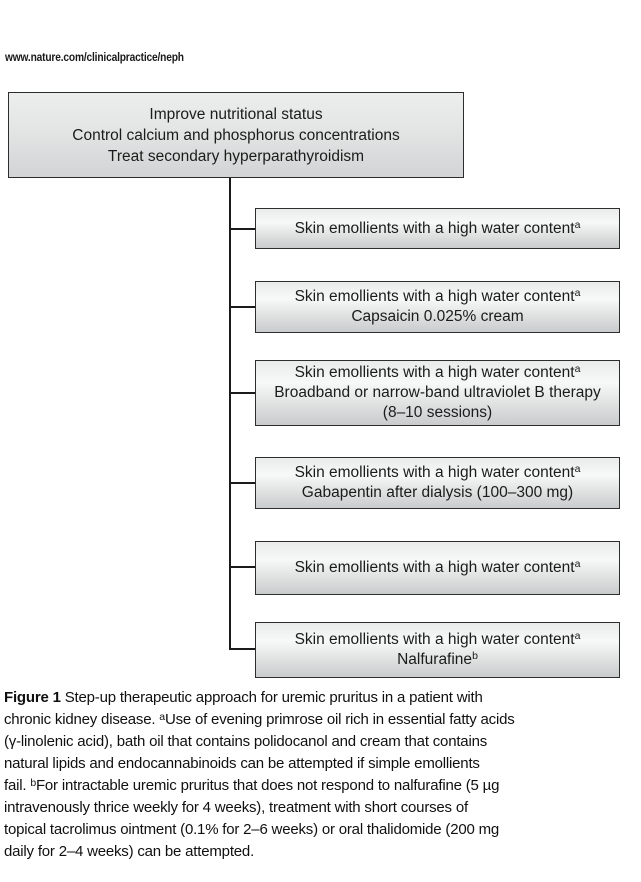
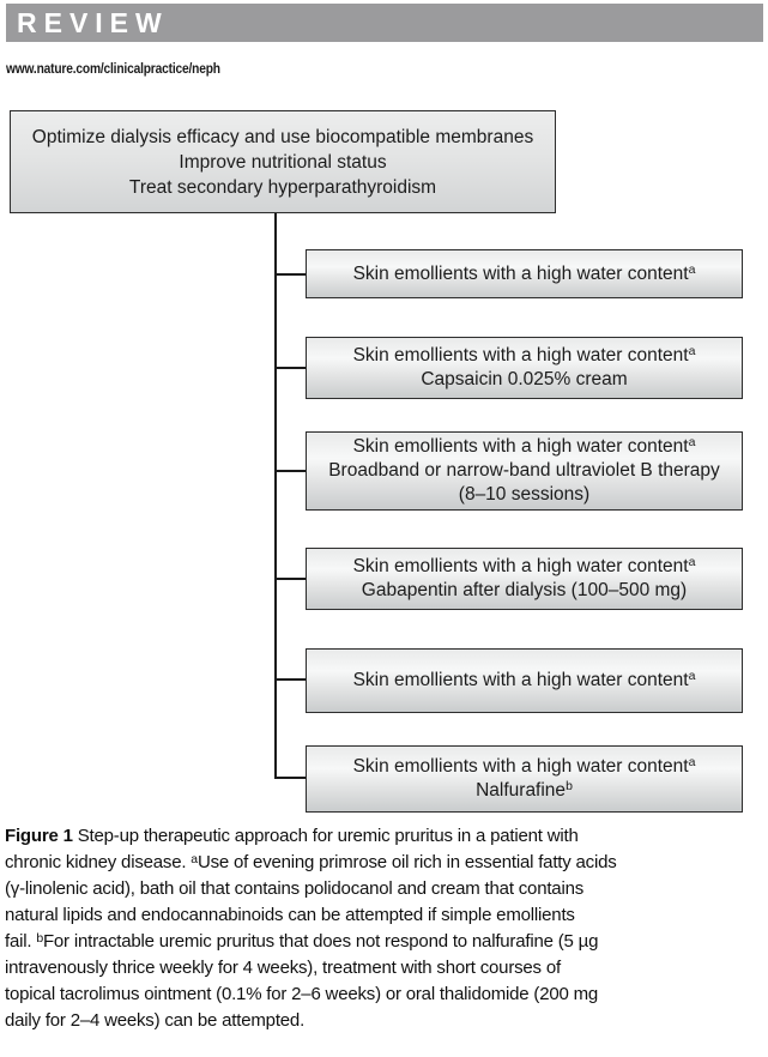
+ REVIEW
  www.nature.com/clinicalpractice/neph
+ Optimize dialysis efficacy and use biocompatible membranes
  Improve nutritional status
- Control calcium and phosphorus concentrations
  Treat secondary hyperparathyroidism
  Skin emollients with a high water contenta
  Skin emollients with a high water contenta
  Capsaicin 0.025% cream
  Skin emollients with a high water contenta
  Broadband or narrow-band ultraviolet B therapy
  (8–10 sessions)
  Skin emollients with a high water contenta
- Gabapentin after dialysis (100–300 mg)
+ Gabapentin after dialysis (100–500 mg)
  Skin emollients with a high water contenta
  Skin emollients with a high water contenta
  Nalfurafineb
  Figure 1 Step-up therapeutic approach for uremic pruritus in a patient with
  chronic kidney disease. aUse of evening primrose oil rich in essential fatty acids
  (γ-linolenic acid), bath oil that contains polidocanol and cream that contains
  natural lipids and endocannabinoids can be attempted if simple emollients
  fail. bFor intractable uremic pruritus that does not respond to nalfurafine (5 µg
  intravenously thrice weekly for 4 weeks), treatment with short courses of
  topical tacrolimus ointment (0.1% for 2–6 weeks) or oral thalidomide (200 mg
  daily for 2–4 weeks) can be attempted.
